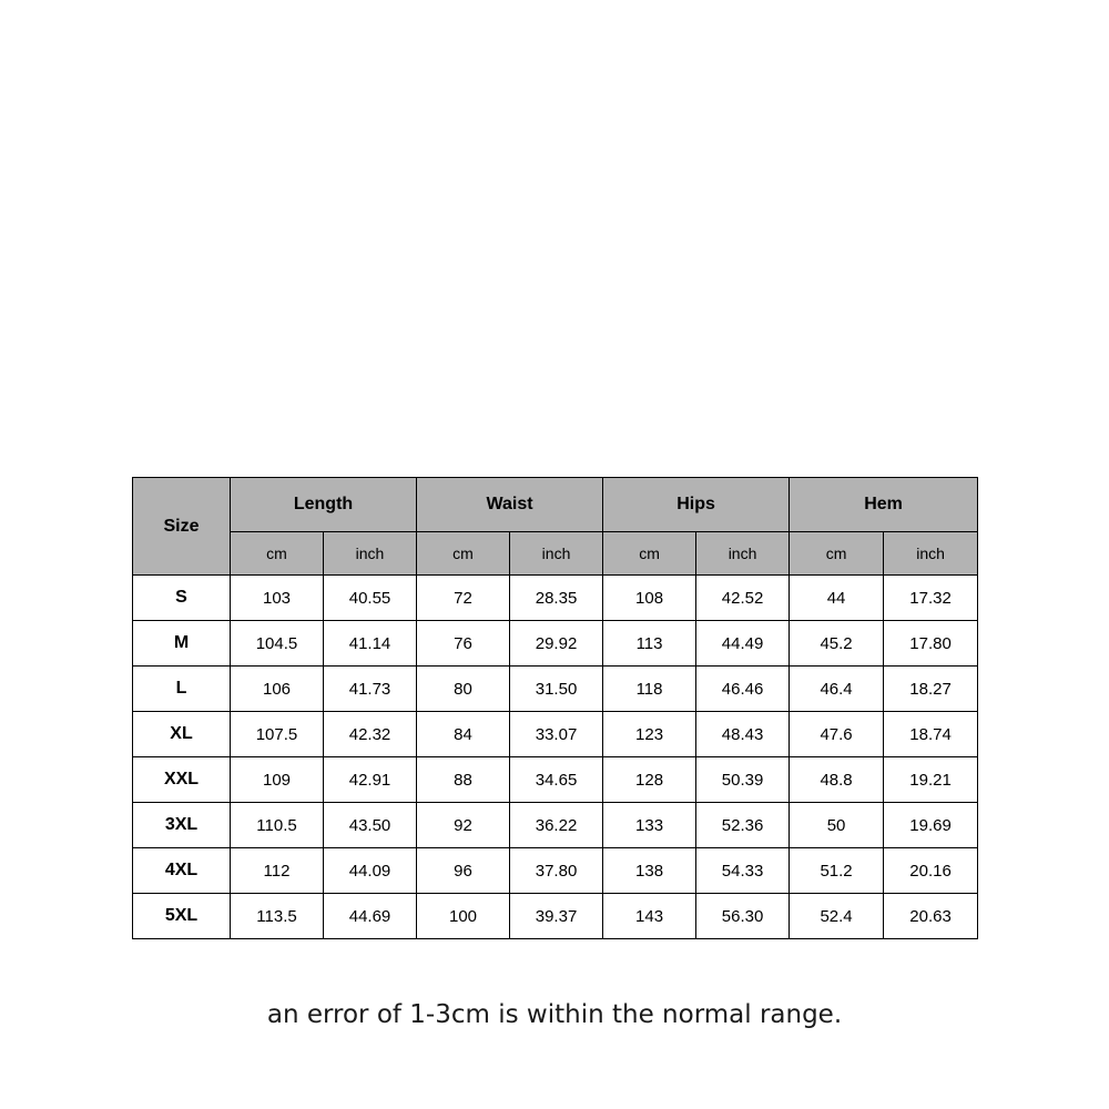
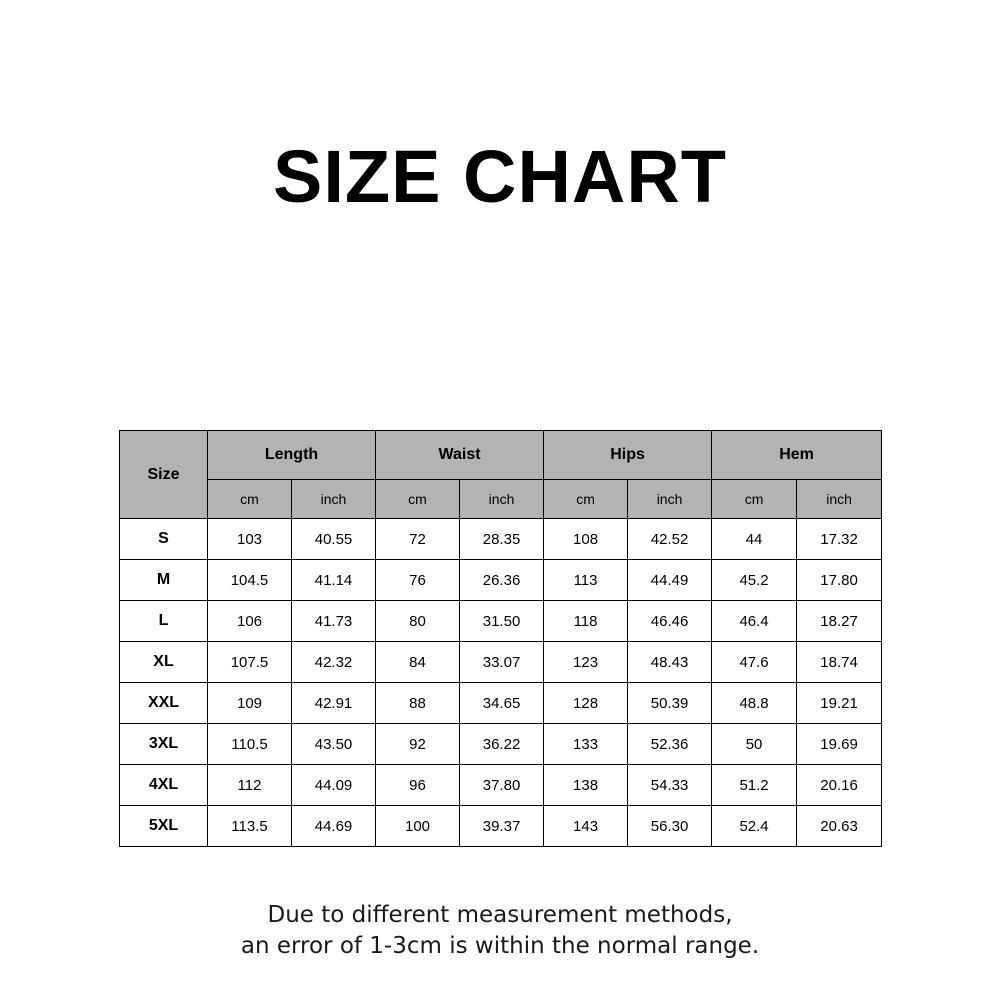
+ SIZE CHART
  Size	Length	Waist	Hips	Hem
  cm	inch	cm	inch	cm	inch	cm	inch
  S	103	40.55	72	28.35	108	42.52	44	17.32
- M	104.5	41.14	76	29.92	113	44.49	45.2	17.80
+ M	104.5	41.14	76	26.36	113	44.49	45.2	17.80
  L	106	41.73	80	31.50	118	46.46	46.4	18.27
  XL	107.5	42.32	84	33.07	123	48.43	47.6	18.74
  XXL	109	42.91	88	34.65	128	50.39	48.8	19.21
  3XL	110.5	43.50	92	36.22	133	52.36	50	19.69
  4XL	112	44.09	96	37.80	138	54.33	51.2	20.16
  5XL	113.5	44.69	100	39.37	143	56.30	52.4	20.63
+ Due to different measurement methods,
  an error of 1-3cm is within the normal range.
